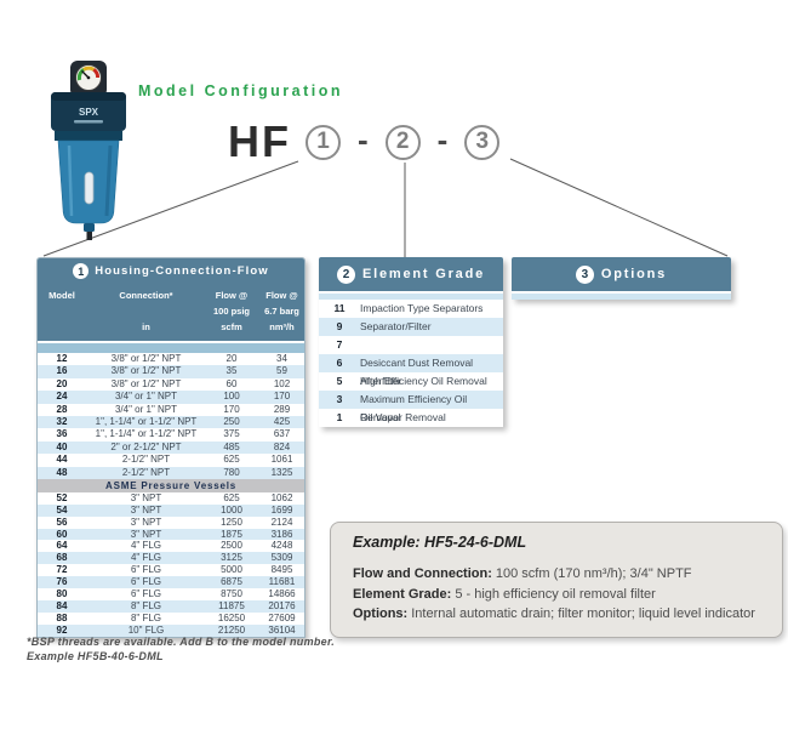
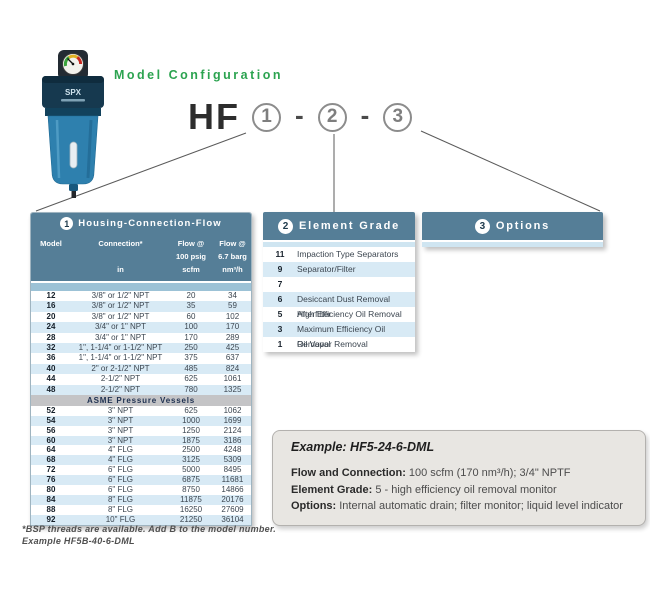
  SPX
  Model Configuration
  HF
  1
  -
  2
  -
  3
  1
  Housing-Connection-Flow
  Model
  Connection*
  in
  Flow @
  100 psig
  scfm
  Flow @
  6.7 barg
  nm³/h
  12
  3/8" or 1/2" NPT
  20
  34
  16
  3/8" or 1/2" NPT
  35
  59
  20
  3/8" or 1/2" NPT
  60
  102
  24
  3/4" or 1" NPT
  100
  170
  28
  3/4" or 1" NPT
  170
  289
  32
  1", 1-1/4" or 1-1/2" NPT
  250
  425
  36
  1", 1-1/4" or 1-1/2" NPT
  375
  637
  40
  2" or 2-1/2" NPT
  485
  824
  44
  2-1/2" NPT
  625
  1061
  48
  2-1/2" NPT
  780
  1325
  ASME Pressure Vessels
  52
  3" NPT
  625
  1062
  54
  3" NPT
  1000
  1699
  56
  3" NPT
  1250
  2124
  60
  3" NPT
  1875
  3186
  64
  4" FLG
  2500
  4248
  68
  4" FLG
  3125
  5309
  72
  6" FLG
  5000
  8495
  76
  6" FLG
  6875
  11681
  80
  6" FLG
  8750
  14866
  84
  8" FLG
  11875
  20176
  88
  8" FLG
  16250
  27609
  92
  10" FLG
  21250
  36104
  2
  Element Grade
  11
  Impaction Type Separators
  9
  Separator/Filter
  7
  6
  Desiccant Dust Removal Afterfilter
  5
  High Efficiency Oil Removal
  3
  Maximum Efficiency Oil Removal
  1
  Oil Vapor Removal
  3
  Options
  Example: HF5-24-6-DML
  Flow and Connection: 100 scfm (170 nm³/h); 3/4" NPTF
- Element Grade: 5 - high efficiency oil removal filter
+ Element Grade: 5 - high efficiency oil removal monitor
  Options: Internal automatic drain; filter monitor; liquid level indicator
  *BSP threads are available. Add B to the model number.
  Example HF5B-40-6-DML
